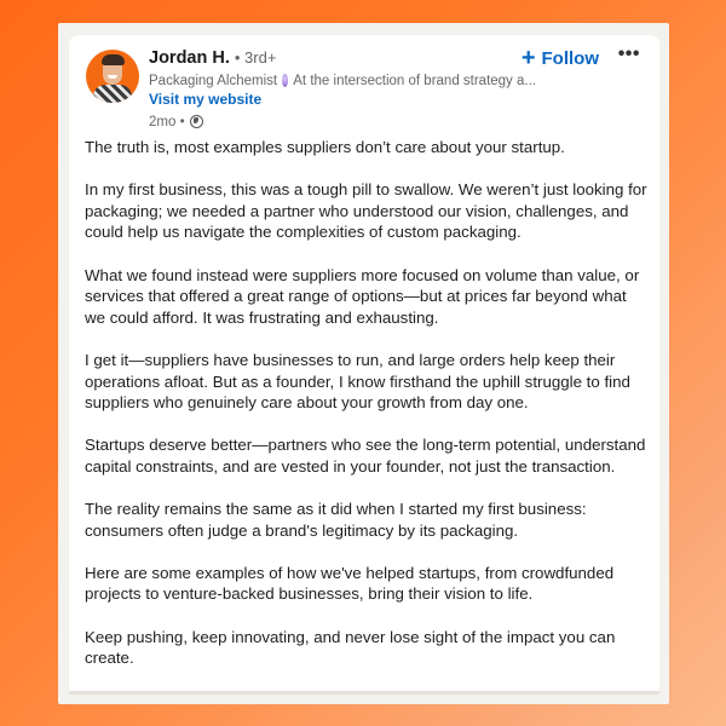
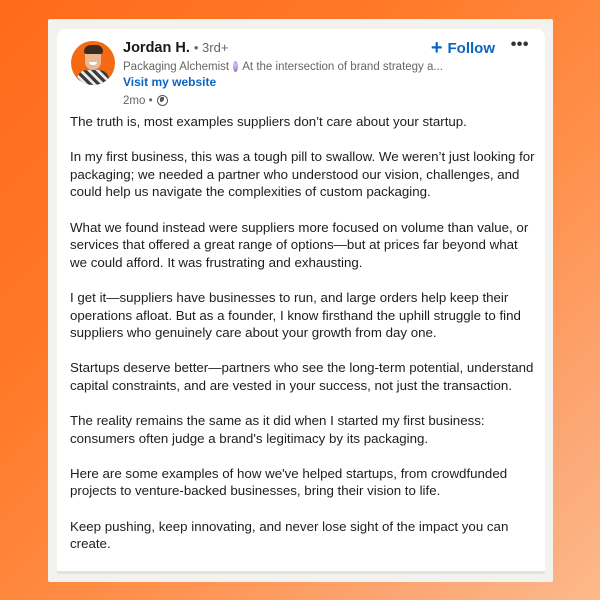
  Jordan H.
  • 3rd+
  Packaging Alchemist
  At the intersection of brand strategy a...
  Visit my website
  2mo •
  +
  Follow
  •••
  The truth is, most examples suppliers don’t care about your startup.
  In my first business, this was a tough pill to swallow. We weren’t just looking for packaging; we needed a partner who understood our vision, challenges, and could help us navigate the complexities of custom packaging.
  What we found instead were suppliers more focused on volume than value, or services that offered a great range of options—but at prices far beyond what we could afford. It was frustrating and exhausting.
  I get it—suppliers have businesses to run, and large orders help keep their operations afloat. But as a founder, I know firsthand the uphill struggle to find suppliers who genuinely care about your growth from day one.
- Startups deserve better—partners who see the long-term potential, understand capital constraints, and are vested in your founder, not just the transaction.
+ Startups deserve better—partners who see the long-term potential, understand capital constraints, and are vested in your success, not just the transaction.
  The reality remains the same as it did when I started my first business: consumers often judge a brand's legitimacy by its packaging.
  Here are some examples of how we've helped startups, from crowdfunded projects to venture-backed businesses, bring their vision to life.
  Keep pushing, keep innovating, and never lose sight of the impact you can create.
